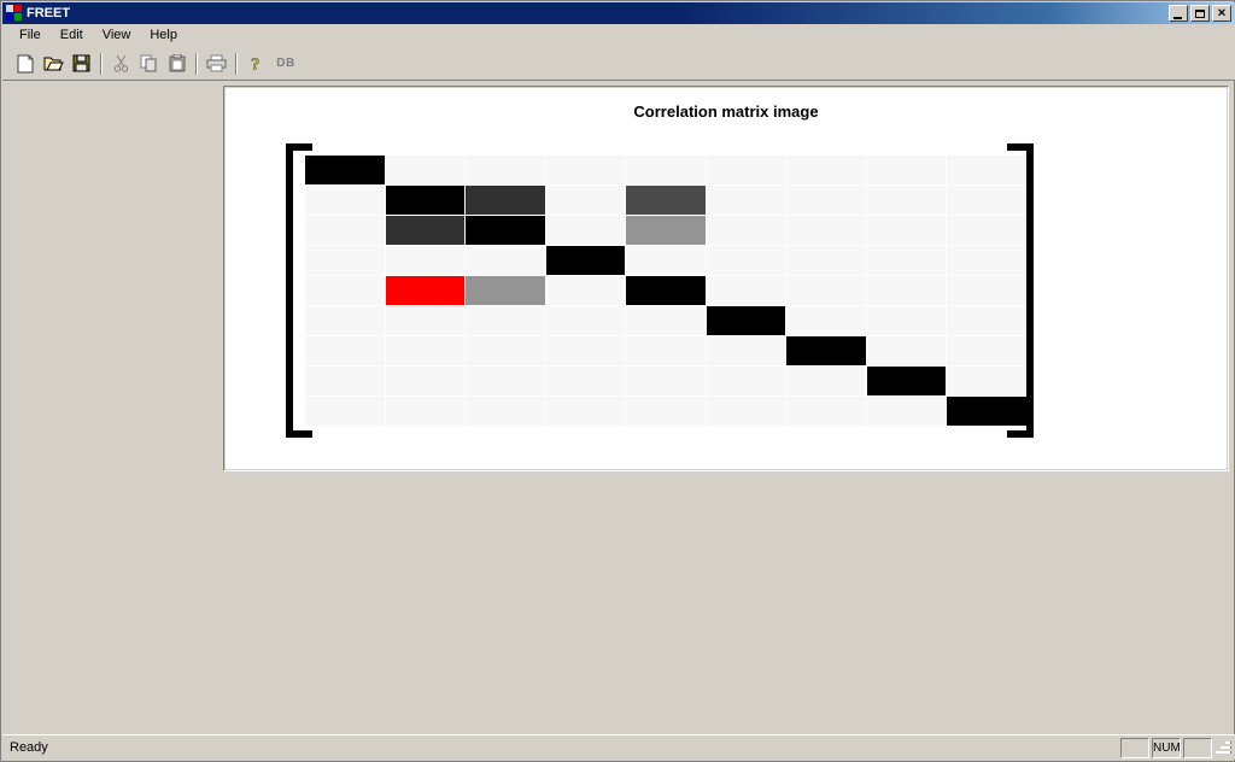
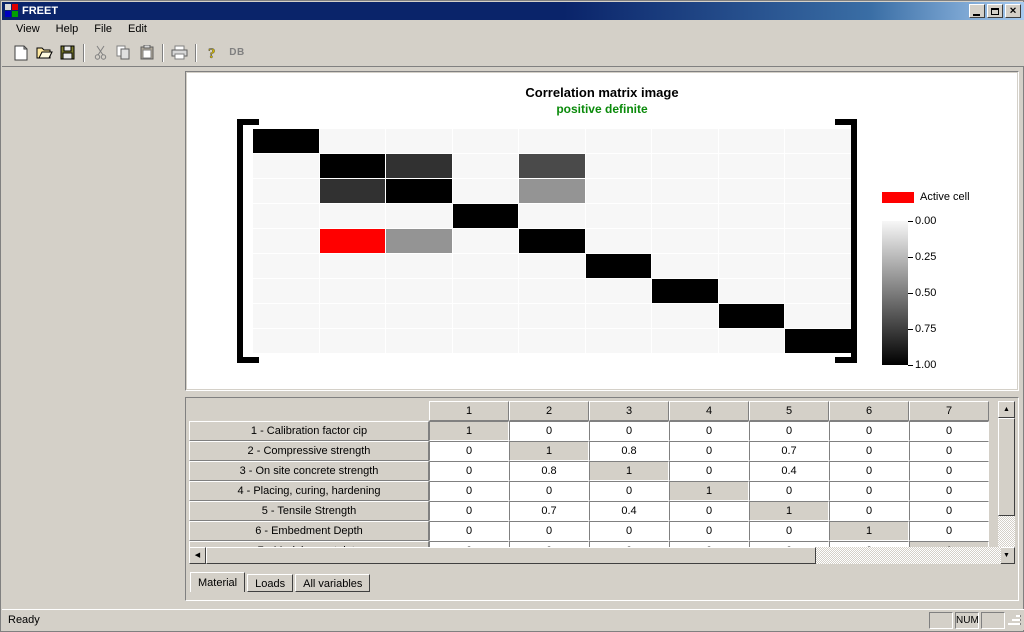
  FREET
  ✕
- File
+ View
- Edit
+ Help
- View
+ File
- Help
+ Edit
  ?
  DB
  Correlation matrix image
+ positive definite
+ Active cell
+ 0.00
+ 0.25
+ 0.50
+ 0.75
+ 1.00
+ 	1	2	3	4	5	6	7
+ 1 - Calibration factor cip	1	0	0	0	0	0	0
+ 2 - Compressive strength	0	1	0.8	0	0.7	0	0
+ 3 - On site concrete strength	0	0.8	1	0	0.4	0	0
+ 4 - Placing, curing, hardening	0	0	0	1	0	0	0
+ 5 - Tensile Strength	0	0.7	0.4	0	1	0	0
+ 6 - Embedment Depth	0	0	0	0	0	1	0
+ Material
+ Loads
+ All variables
  Ready
  NUM
